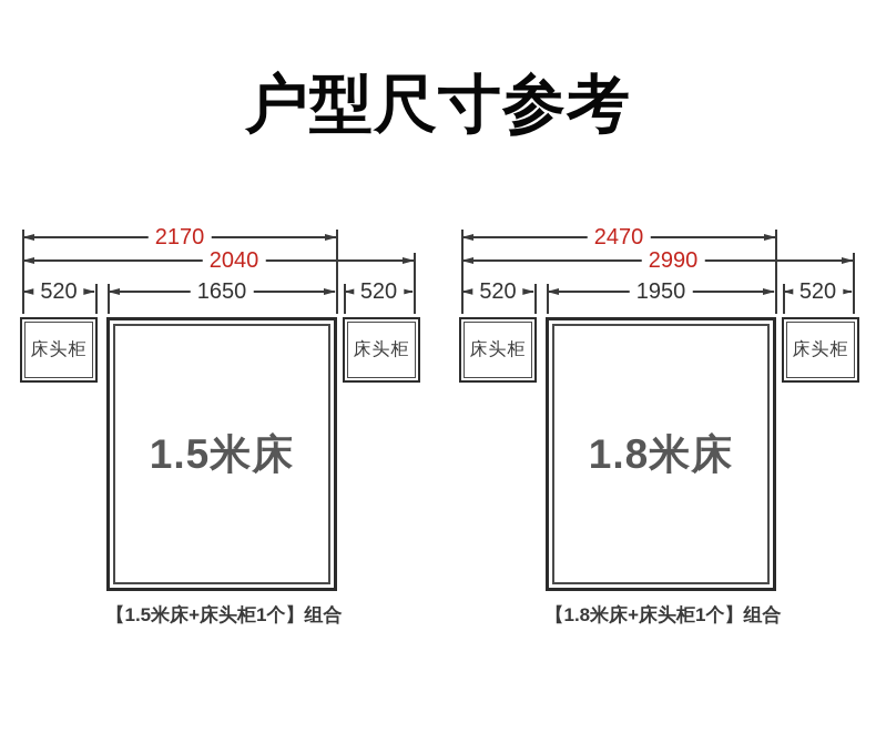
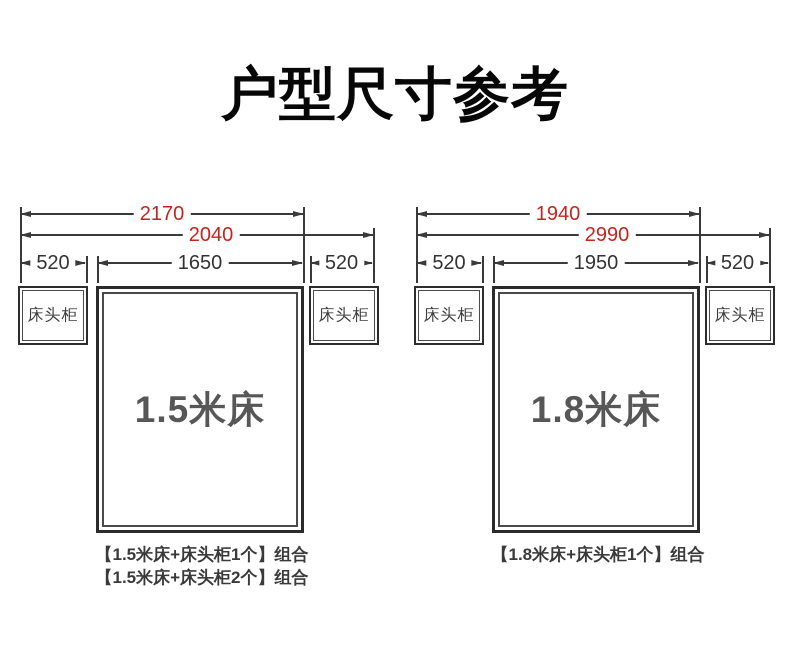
  户型尺寸参考
  2170
  2040
  520
  1650
  520
  床头柜
  1.5米床
  床头柜
  【1.5米床+床头柜1个】组合
+ 【1.5米床+床头柜2个】组合
- 2470
+ 1940
  2990
  520
  1950
  520
  床头柜
  1.8米床
  床头柜
  【1.8米床+床头柜1个】组合
